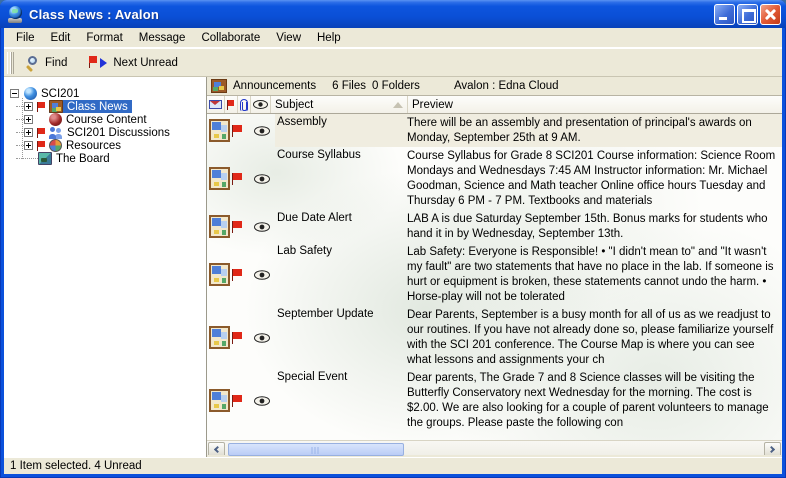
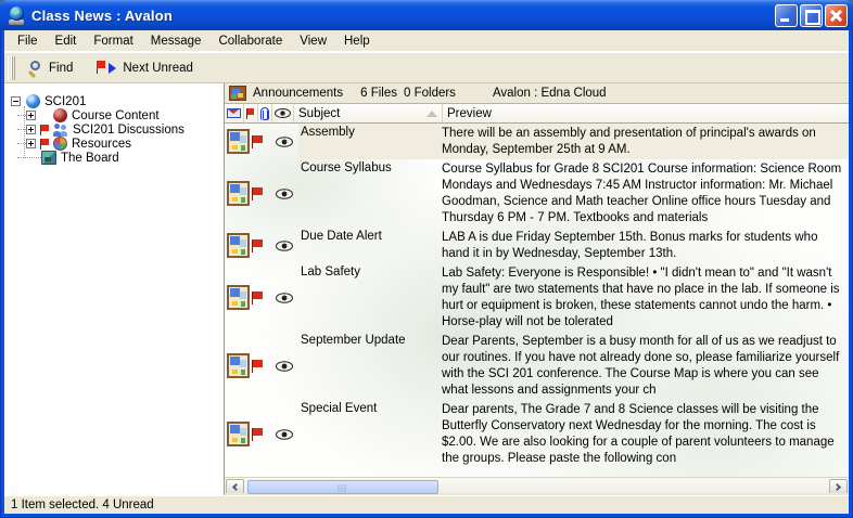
  Class News : Avalon
  File
  Edit
  Format
  Message
  Collaborate
  View
  Help
  Find
  Next Unread
  SCI201
- Class News
  Course Content
  SCI201 Discussions
  Resources
  The Board
  Announcements
  6 Files
  0 Folders
  Avalon : Edna Cloud
  Subject
  Preview
  Assembly
  There will be an assembly and presentation of principal's awards on Monday, September 25th at 9 AM.
  Course Syllabus
  Course Syllabus for Grade 8 SCI201 Course information: Science Room Mondays and Wednesdays 7:45 AM Instructor information: Mr. Michael Goodman, Science and Math teacher Online office hours Tuesday and Thursday 6 PM - 7 PM. Textbooks and materials
  Due Date Alert
- LAB A is due Saturday September 15th. Bonus marks for students who hand it in by Wednesday, September 13th.
+ LAB A is due Friday September 15th. Bonus marks for students who hand it in by Wednesday, September 13th.
  Lab Safety
  Lab Safety: Everyone is Responsible! • "I didn't mean to" and "It wasn't my fault" are two statements that have no place in the lab. If someone is hurt or equipment is broken, these statements cannot undo the harm. • Horse-play will not be tolerated
  September Update
  Dear Parents, September is a busy month for all of us as we readjust to our routines. If you have not already done so, please familiarize yourself with the SCI 201 conference. The Course Map is where you can see what lessons and assignments your ch
  Special Event
  Dear parents, The Grade 7 and 8 Science classes will be visiting the Butterfly Conservatory next Wednesday for the morning. The cost is $2.00. We are also looking for a couple of parent volunteers to manage the groups. Please paste the following con
  1 Item selected. 4 Unread
